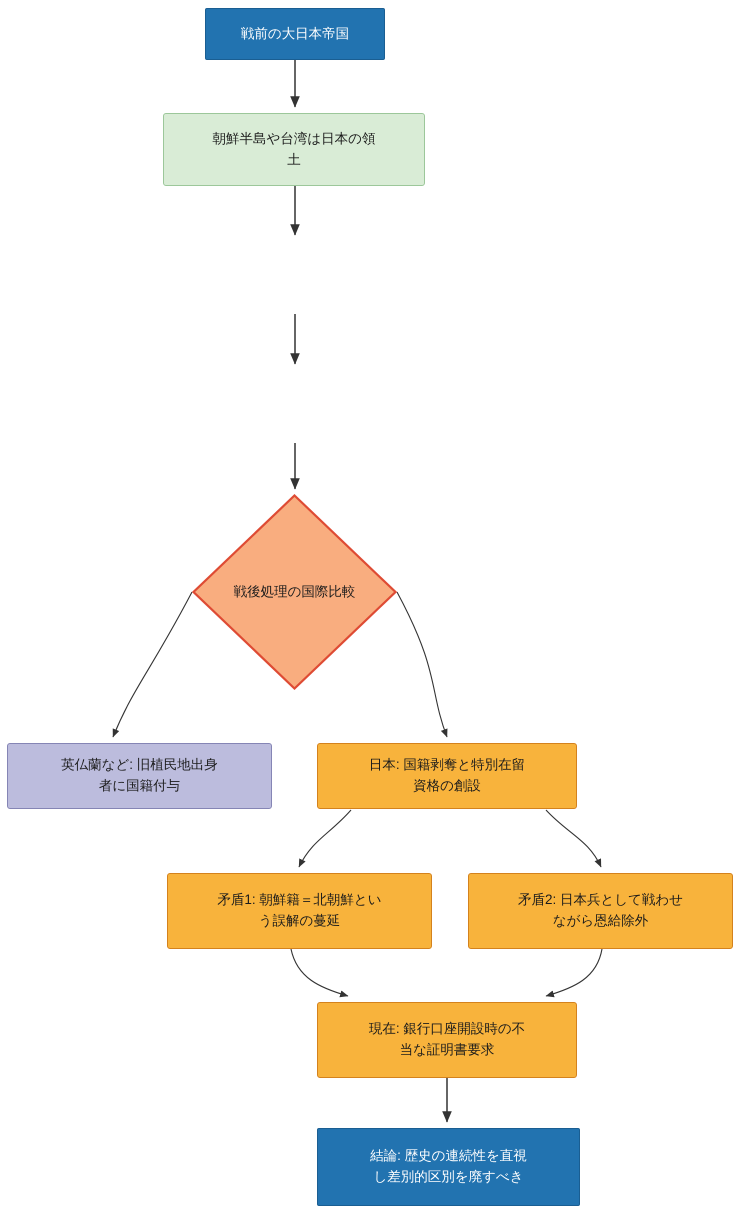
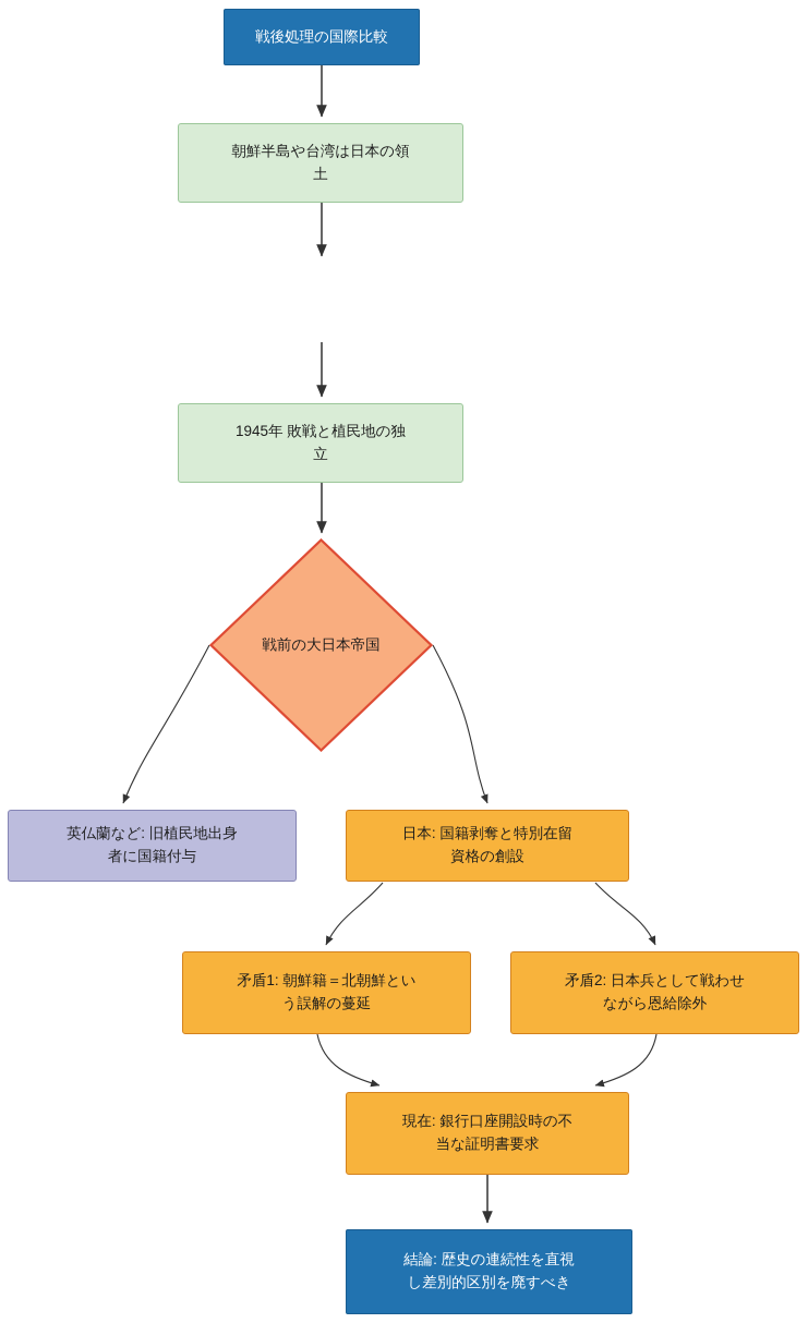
- 戦前の大日本帝国
+ 戦後処理の国際比較
  朝鮮半島や台湾は日本の領
  土
+ 1945年 敗戦と植民地の独
+ 立
- 戦後処理の国際比較
+ 戦前の大日本帝国
  英仏蘭など: 旧植民地出身
  者に国籍付与
  日本: 国籍剥奪と特別在留
  資格の創設
  矛盾1: 朝鮮籍＝北朝鮮とい
  う誤解の蔓延
  矛盾2: 日本兵として戦わせ
  ながら恩給除外
  現在: 銀行口座開設時の不
  当な証明書要求
  結論: 歴史の連続性を直視
  し差別的区別を廃すべき
